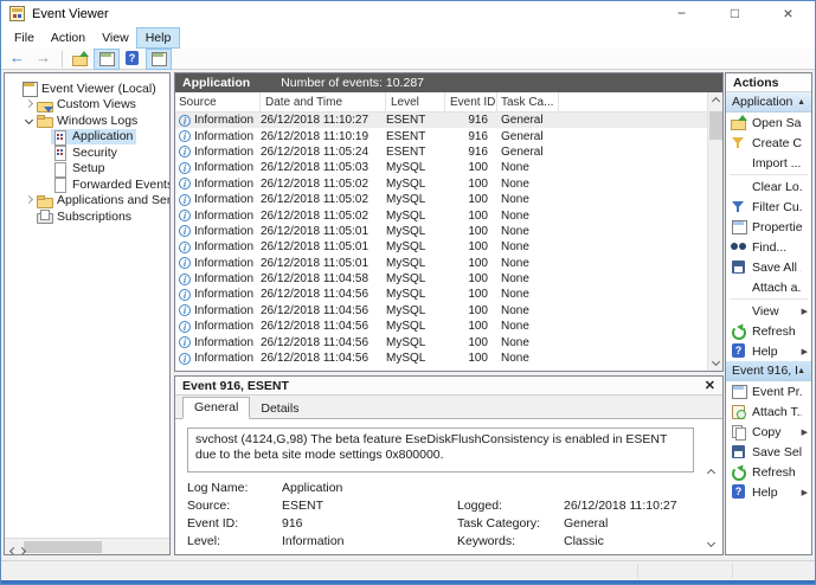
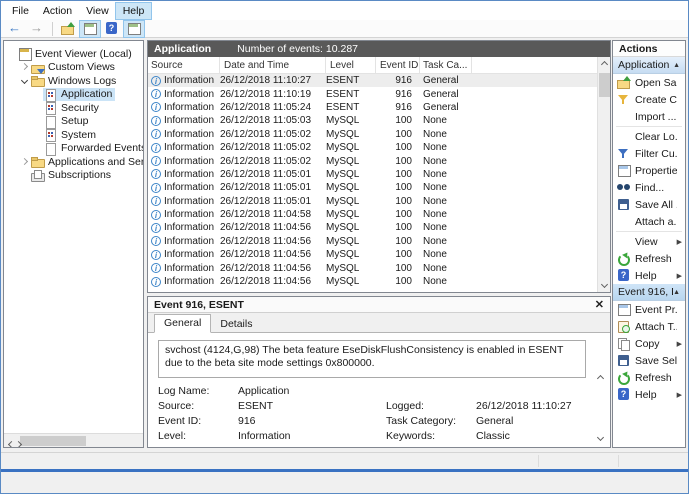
- Event Viewer
- −
- □
- ×
  File
  Action
  View
  Help
  Event Viewer (Local)
  Custom Views
  Windows Logs
  Application
  Security
  Setup
+ System
  Forwarded Event
  Subscriptions
  Application
  Number of events: 10.287
  Source
  Date and Time
  Level
  Event ID
  Task Ca...
  Information
  26/12/2018 11:10:27
  ESENT
  916
  General
  Information
  26/12/2018 11:10:19
  ESENT
  916
  General
  Information
  26/12/2018 11:05:24
  ESENT
  916
  General
  Information
  26/12/2018 11:05:03
  MySQL
  100
  None
  Information
  26/12/2018 11:05:02
  MySQL
  100
  None
  Information
  26/12/2018 11:05:02
  MySQL
  100
  None
  Information
  26/12/2018 11:05:02
  MySQL
  100
  None
  Information
  26/12/2018 11:05:01
  MySQL
  100
  None
  Information
  26/12/2018 11:05:01
  MySQL
  100
  None
  Information
  26/12/2018 11:05:01
  MySQL
  100
  None
  Information
  26/12/2018 11:04:58
  MySQL
  100
  None
  Information
  26/12/2018 11:04:56
  MySQL
  100
  None
  Information
  26/12/2018 11:04:56
  MySQL
  100
  None
  Information
  26/12/2018 11:04:56
  MySQL
  100
  None
  Information
  26/12/2018 11:04:56
  MySQL
  100
  None
  Information
  26/12/2018 11:04:56
  MySQL
  100
  None
  Event 916, ESENT
  ✕
  General
  Details
  svchost (4124,G,98) The beta feature EseDiskFlushConsistency is enabled in ESENT due to the beta site mode settings 0x800000.
  Log Name:
  Application
  Source:
  ESENT
  Logged:
  26/12/2018 11:10:27
  Event ID:
  916
  Task Category:
  General
  Level:
  Information
  Keywords:
  Classic
  Actions
  Application
  Create C
  Import ...
  Clear Lo.
  Filter Cu.
  Propertie
  Find...
  Save All
  Attach a.
  View
  Refresh
  Help
  Event 916,
  Event Pr.
  Attach T.
  Copy
  Save Sel
  Refresh
  Help
